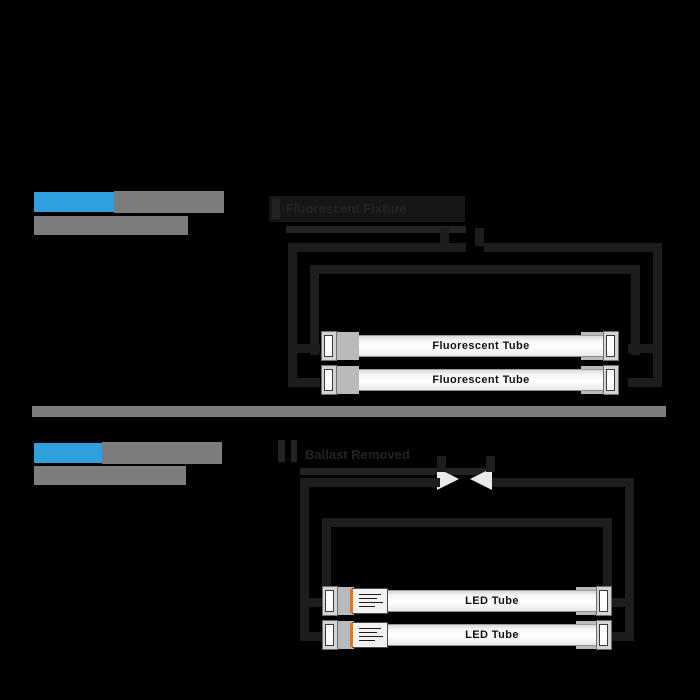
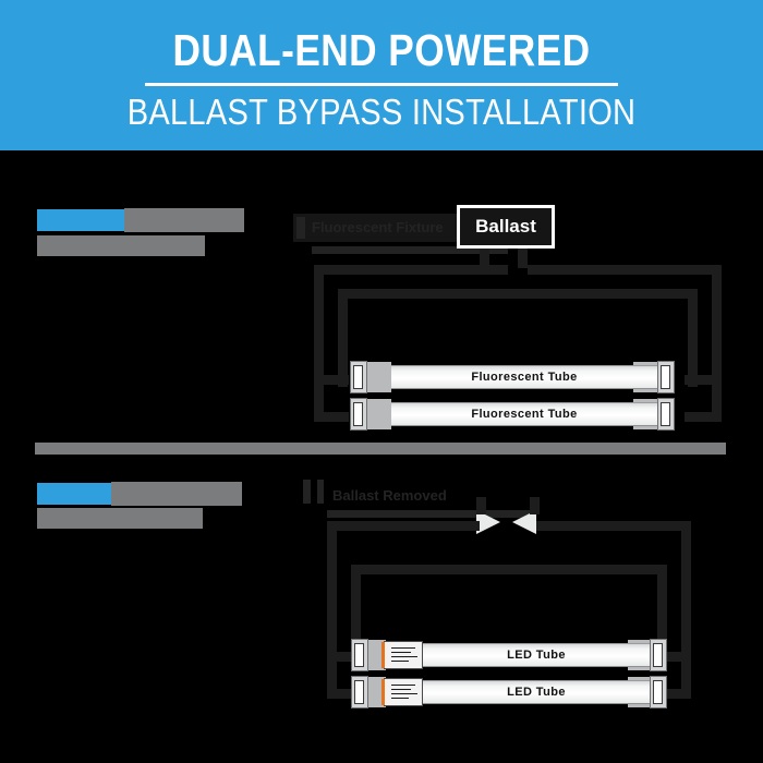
+ DUAL-END POWERED
+ BALLAST BYPASS INSTALLATION
+ Ballast
  Fluorescent Tube
  Fluorescent Tube
  Ballast Removed
  LED Tube
  LED Tube
